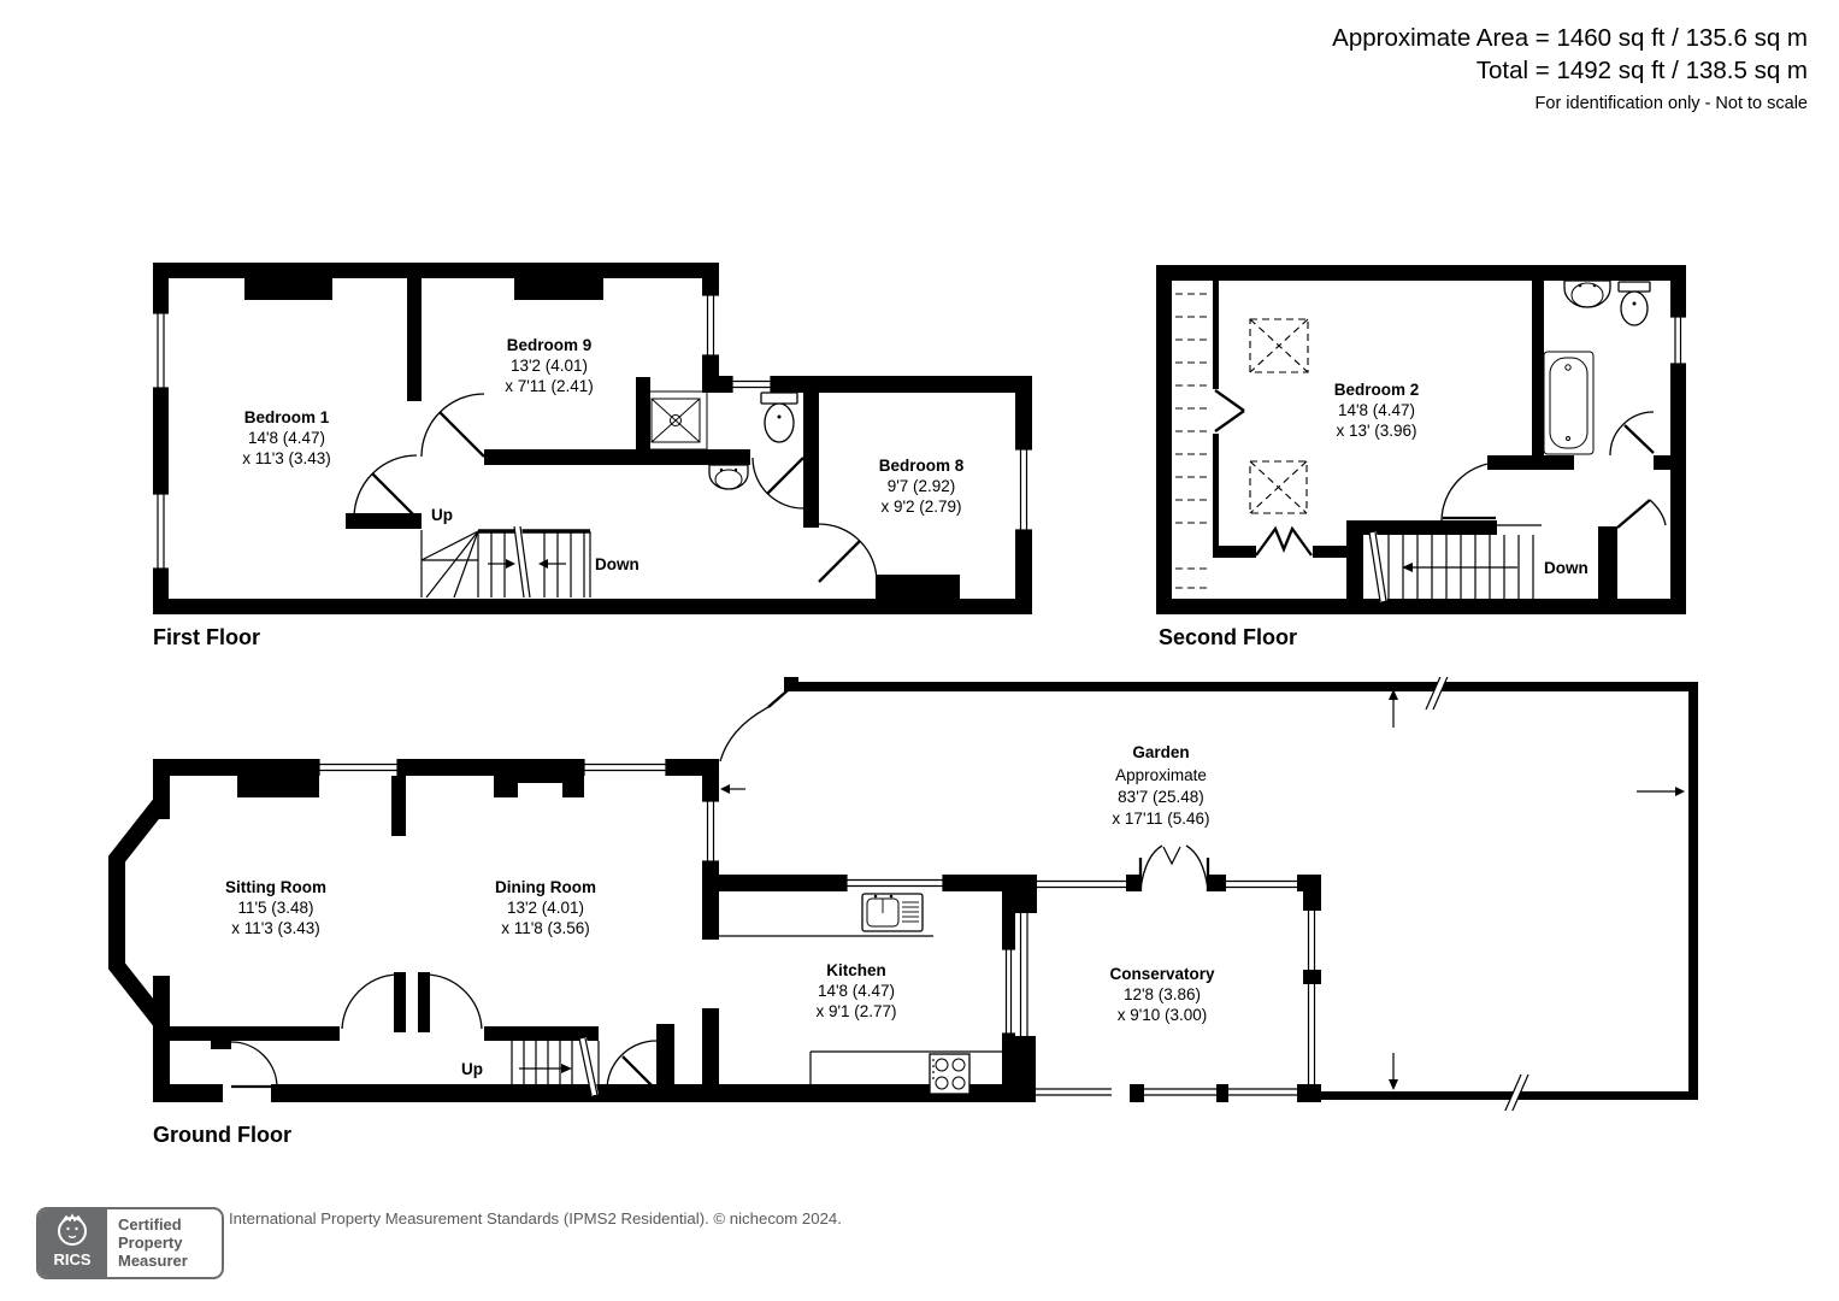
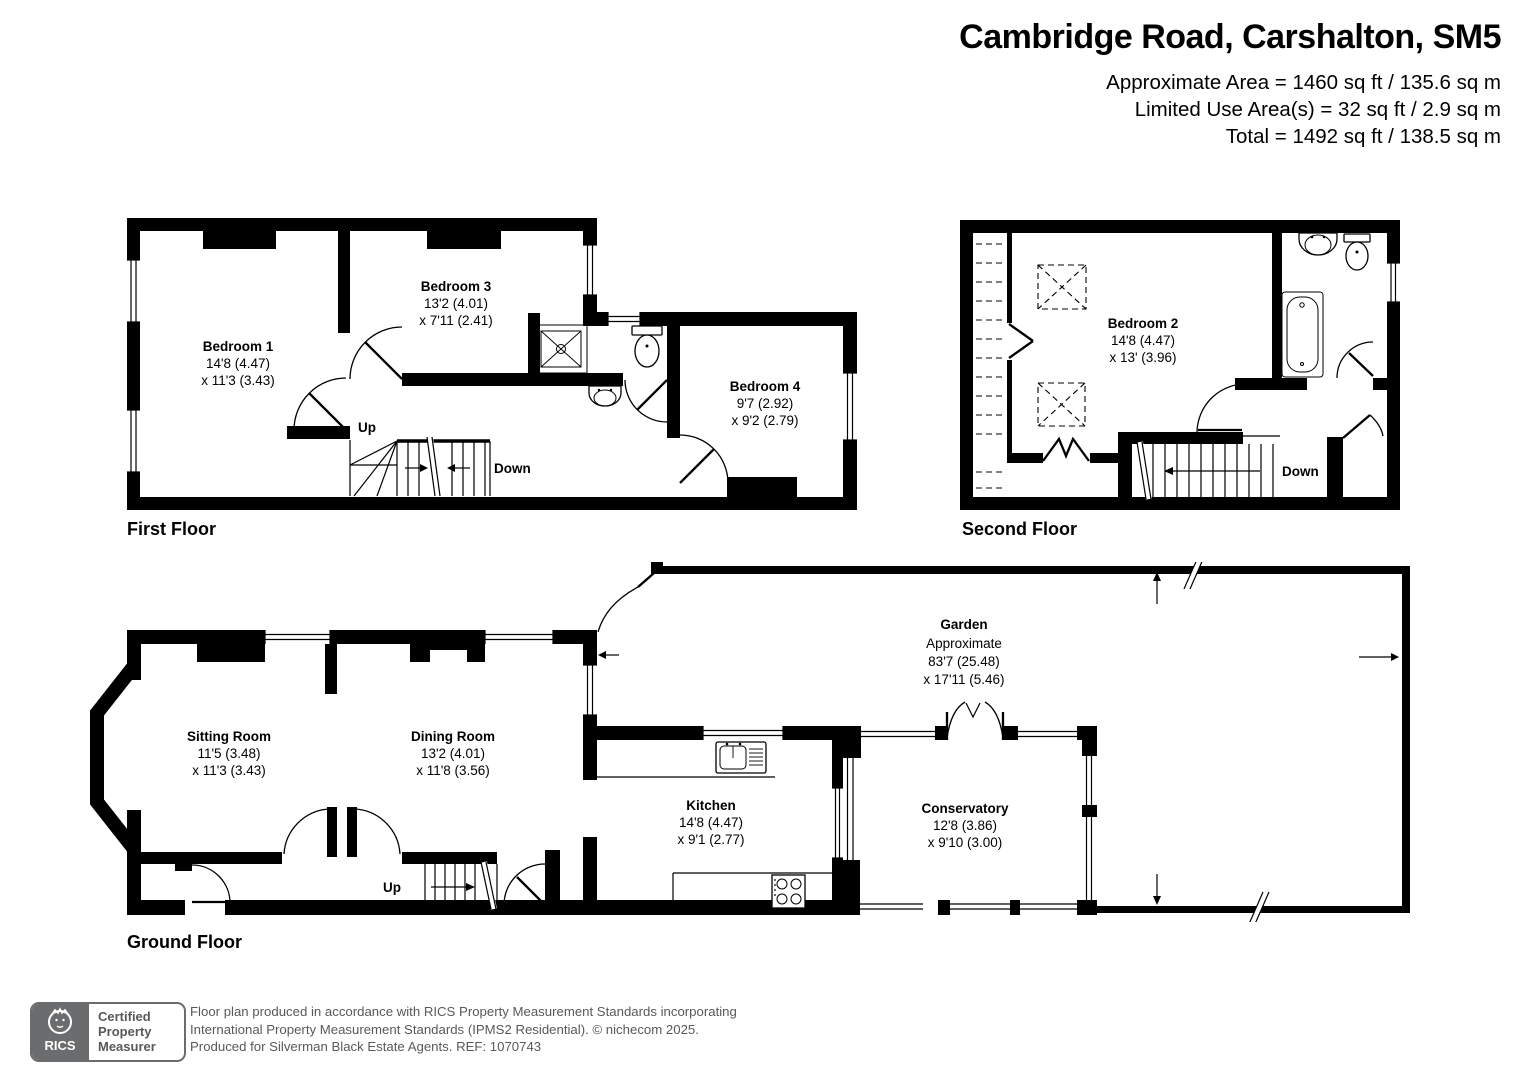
+ Cambridge Road, Carshalton, SM5
  Approximate Area = 1460 sq ft / 135.6 sq m
+ Limited Use Area(s) = 32 sq ft / 2.9 sq m
  Total = 1492 sq ft / 138.5 sq m
- For identification only - Not to scale
  Up
  Down
  Bedroom 1
  14'8 (4.47)
  x 11'3 (3.43)
- Bedroom 9
+ Bedroom 3
  13'2 (4.01)
  x 7'11 (2.41)
- Bedroom 8
+ Bedroom 4
  9'7 (2.92)
  x 9'2 (2.79)
  First Floor
  Down
  Bedroom 2
  14'8 (4.47)
  x 13' (3.96)
  Second Floor
  Up
  Sitting Room
  11'5 (3.48)
  x 11'3 (3.43)
  Dining Room
  13'2 (4.01)
  x 11'8 (3.56)
  Kitchen
  14'8 (4.47)
  x 9'1 (2.77)
  Conservatory
  12'8 (3.86)
  x 9'10 (3.00)
  Garden
  Approximate
  83'7 (25.48)
  x 17'11 (5.46)
  Ground Floor
  RICS
  Certified
  Property
  Measurer
+ Floor plan produced in accordance with RICS Property Measurement Standards incorporating
- International Property Measurement Standards (IPMS2 Residential). © nichecom 2024.
+ International Property Measurement Standards (IPMS2 Residential). © nichecom 2025.
+ Produced for Silverman Black Estate Agents. REF: 1070743
